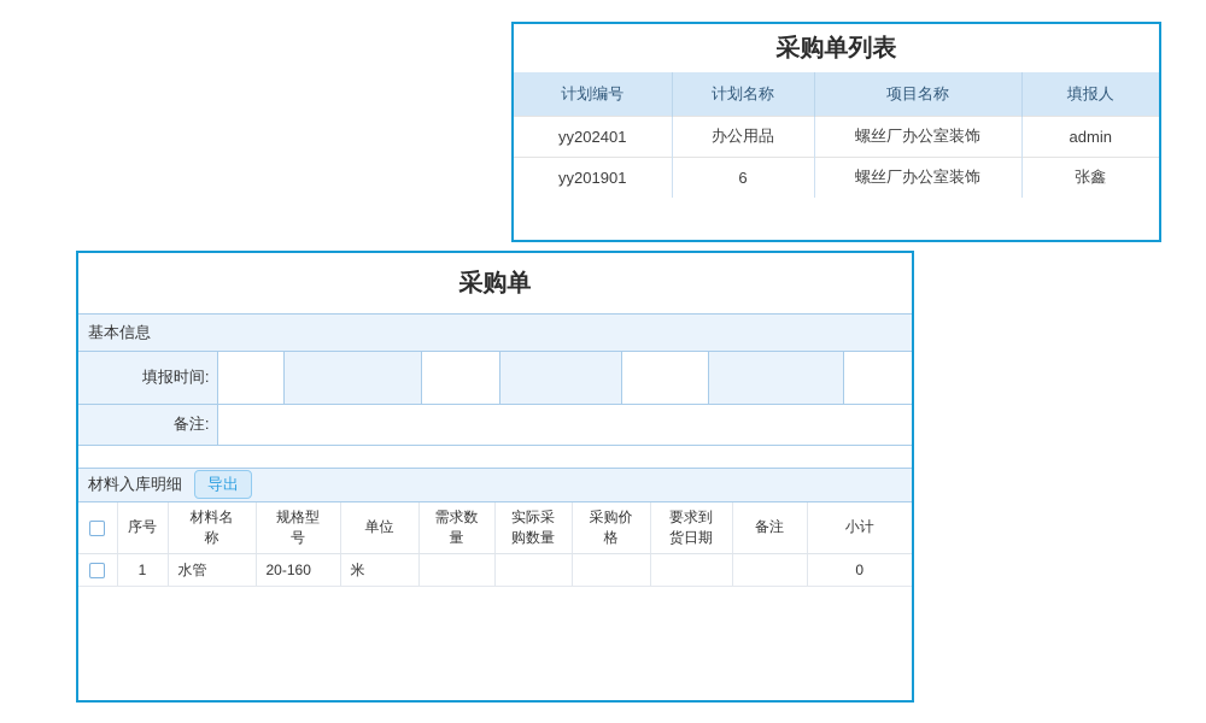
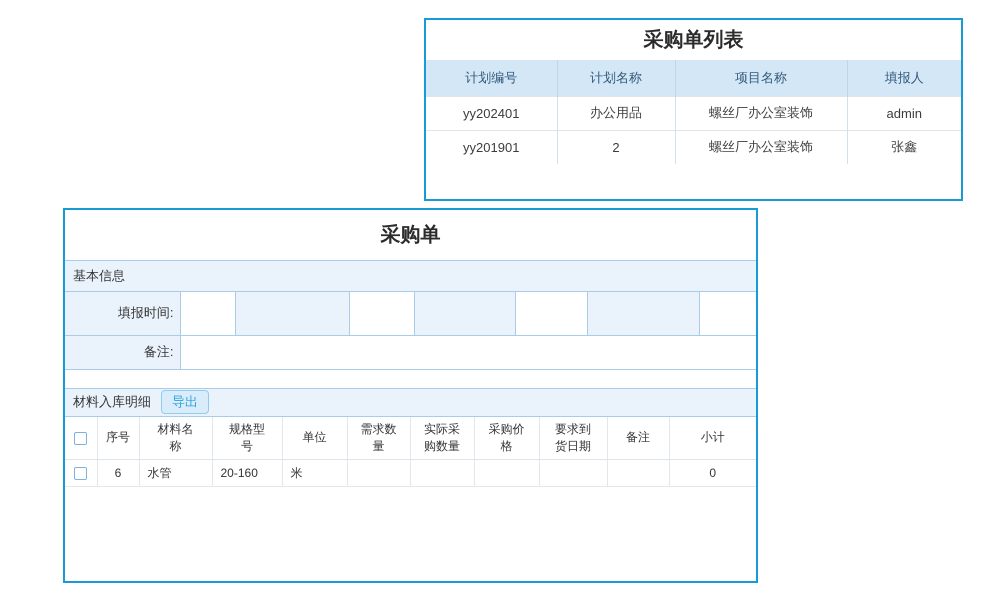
  采购单列表
  计划编号	计划名称	项目名称	填报人
  yy202401	办公用品	螺丝厂办公室装饰	admin
- yy201901	6	螺丝厂办公室装饰	张鑫
+ yy201901	2	螺丝厂办公室装饰	张鑫
  采购单
  基本信息
  填报时间:
  备注:
  材料入库明细
  导出
  	序号	材料名称	规格型号	单位	需求数量	实际采购数量	采购价格	要求到货日期	备注	小计
- 	1	水管	20-160	米						0
+ 	6	水管	20-160	米						0
